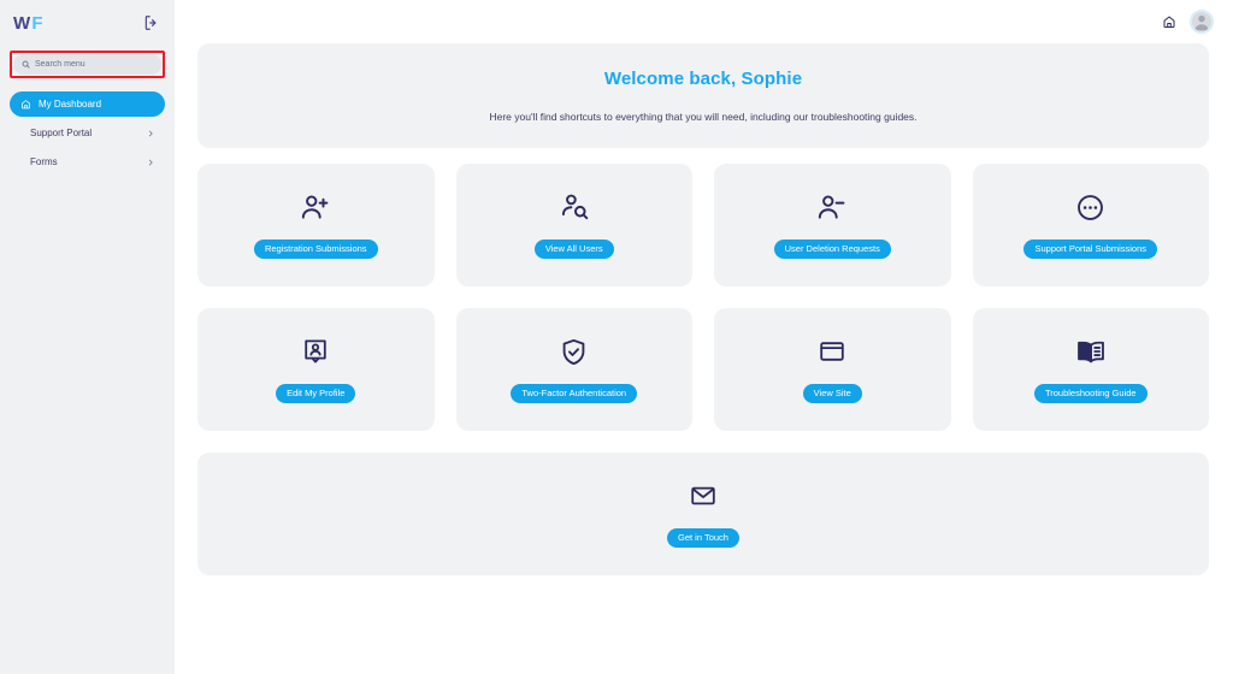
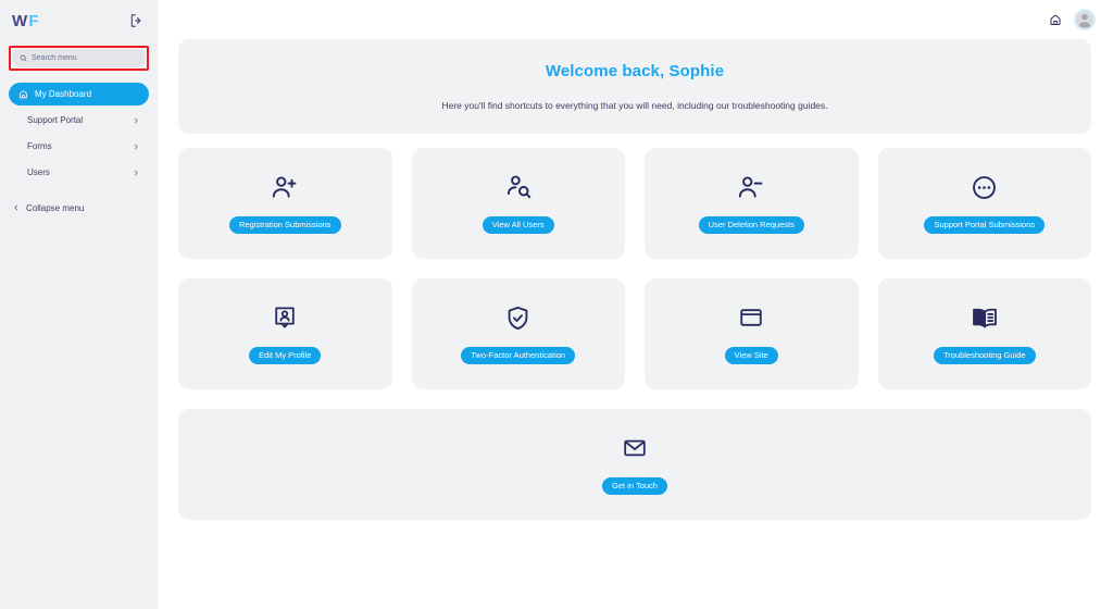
  WF
  Search menu
  My Dashboard
  Support Portal
  Forms
+ Users
+ Collapse menu
  Welcome back, Sophie
  Here you'll find shortcuts to everything that you will need, including our troubleshooting guides.
  Registration Submissions
  View All Users
  User Deletion Requests
  Support Portal Submissions
  Edit My Profile
  Two-Factor Authentication
  View Site
  Troubleshooting Guide
  Get in Touch
